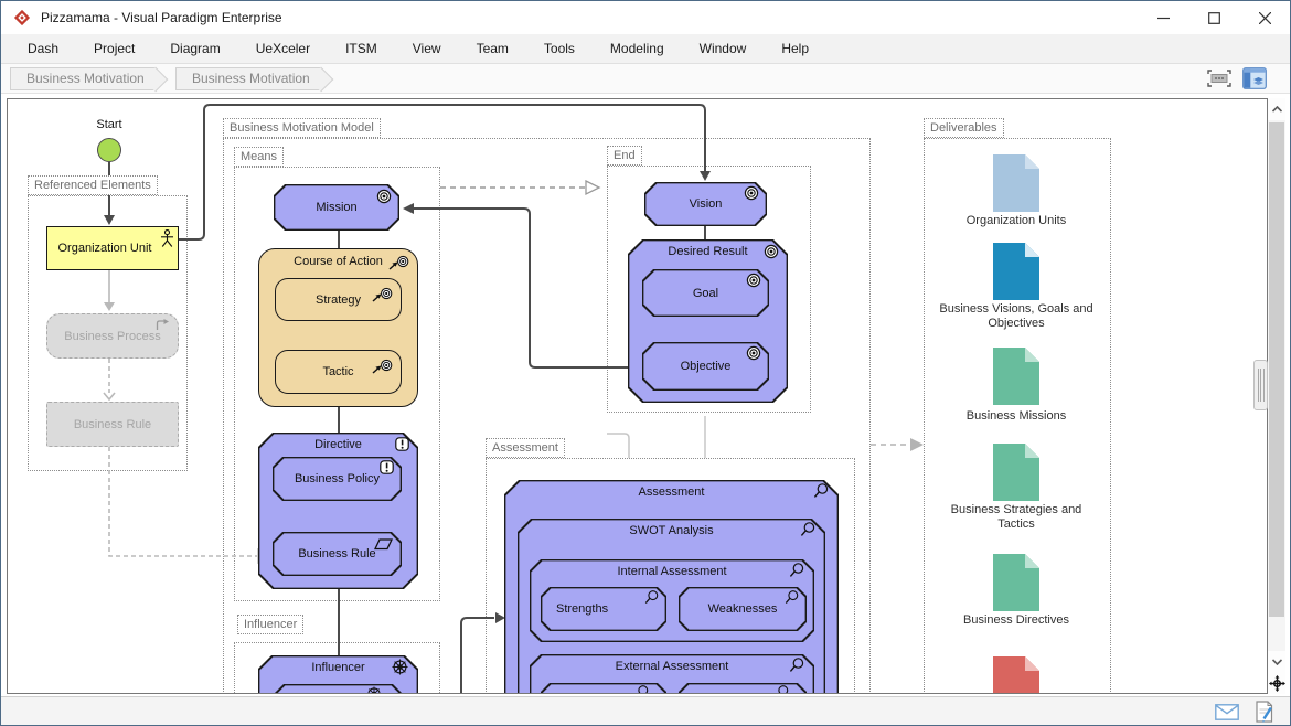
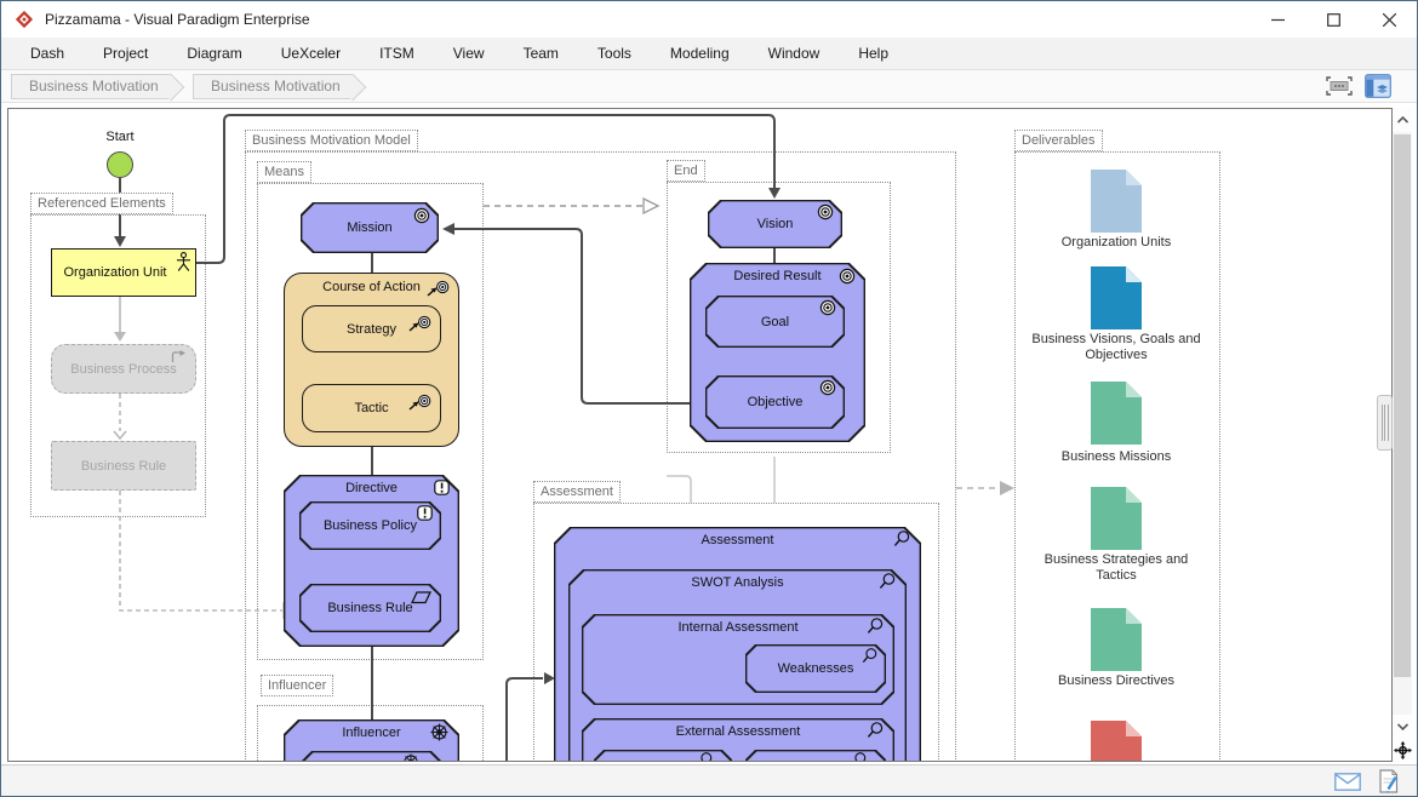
  Pizzamama - Visual Paradigm Enterprise
  Dash
  Project
  Diagram
  UeXceler
  ITSM
  View
  Team
  Tools
  Modeling
  Window
  Help
  Business Motivation
  Business Motivation
  Referenced Elements
  Business Motivation Model
  Means
  End
  Influencer
  Assessment
  Deliverables
  Start
  Organization Unit
  Business Process
  Business Rule
  Mission
  Course of Action
  Strategy
  Tactic
  Directive
  Business Policy
  Business Rule
  Influencer
  Vision
  Desired Result
  Goal
  Objective
  Assessment
  SWOT Analysis
  Internal Assessment
- Strengths
  Weaknesses
  External Assessment
  Organization Units
  Business Visions, Goals and Objectives
  Business Missions
  Business Strategies and Tactics
  Business Directives
